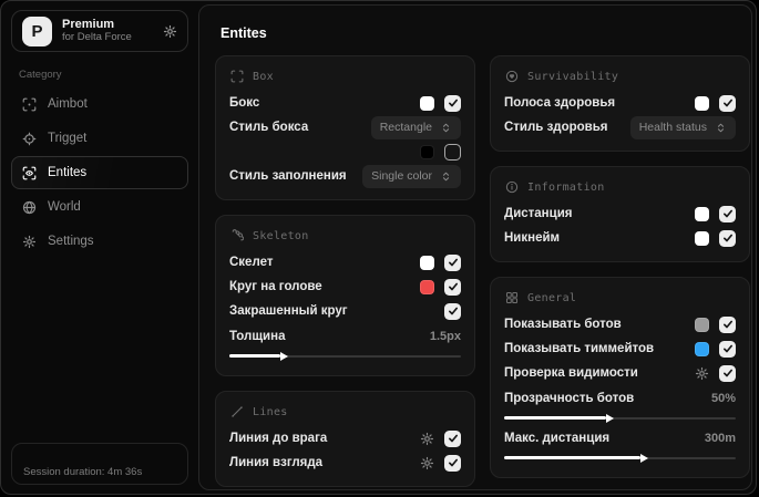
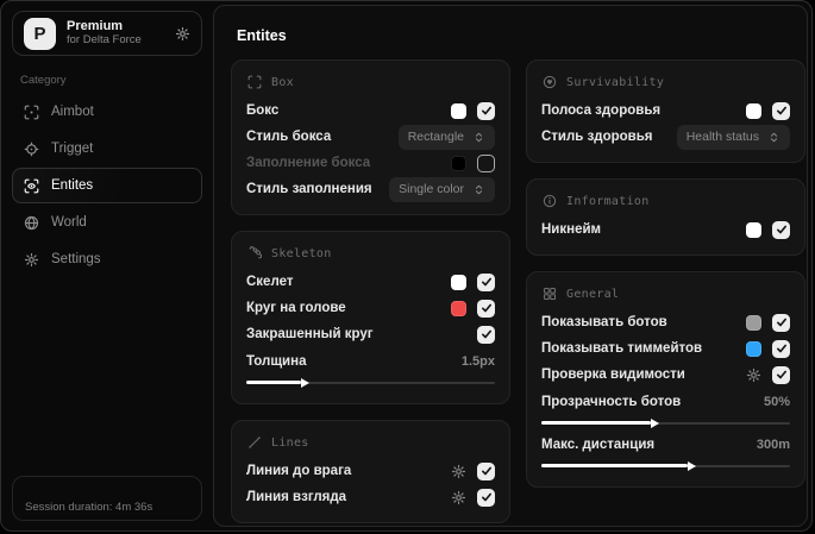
  P
  Premium
  for Delta Force
  Category
  Aimbot
  Trigget
  Entites
  World
  Settings
  Session duration: 4m 36s
  Entites
  Box
  Бокс
  Стиль бокса
  Rectangle
+ Заполнение бокса
  Стиль заполнения
  Single color
  Skeleton
  Скелет
  Круг на голове
  Закрашенный круг
  Толщина
  1.5px
  Lines
  Линия до врага
  Линия взгляда
  Survivability
  Полоса здоровья
  Стиль здоровья
  Health status
  Information
- Дистанция
  Никнейм
  General
  Показывать ботов
  Показывать тиммейтов
  Проверка видимости
  Прозрачность ботов
  50%
  Макс. дистанция
  300m
